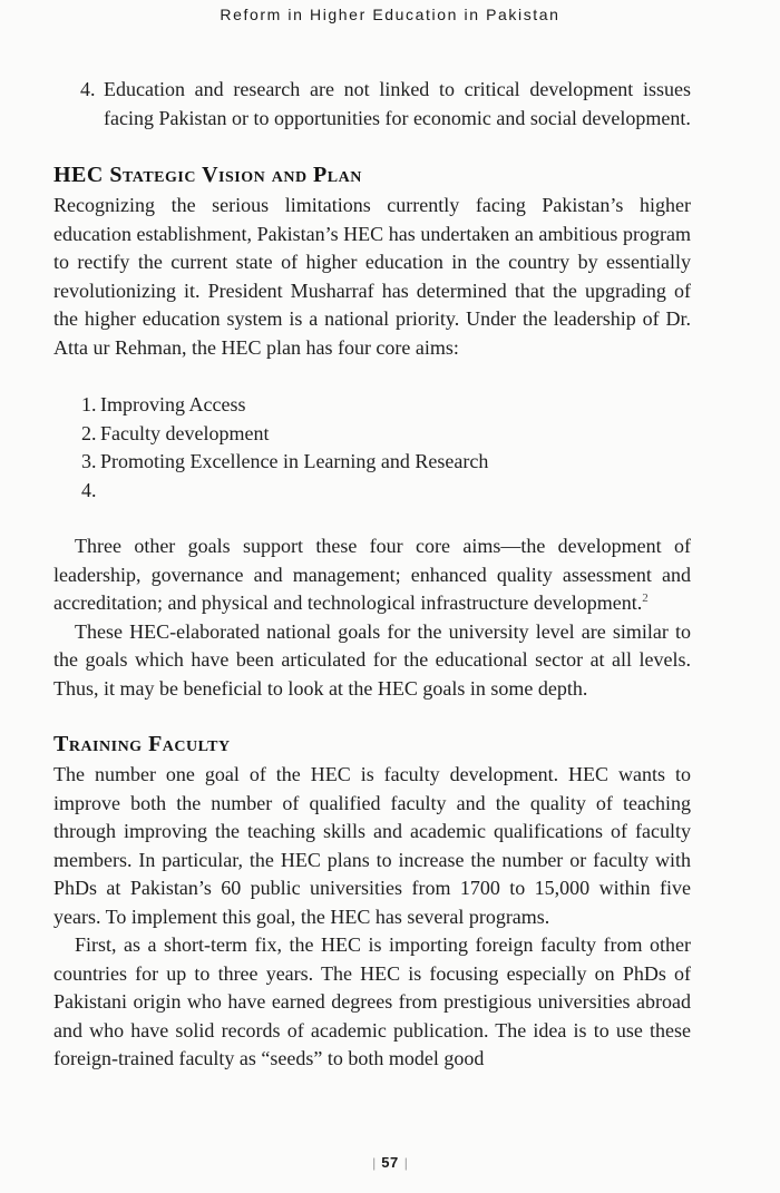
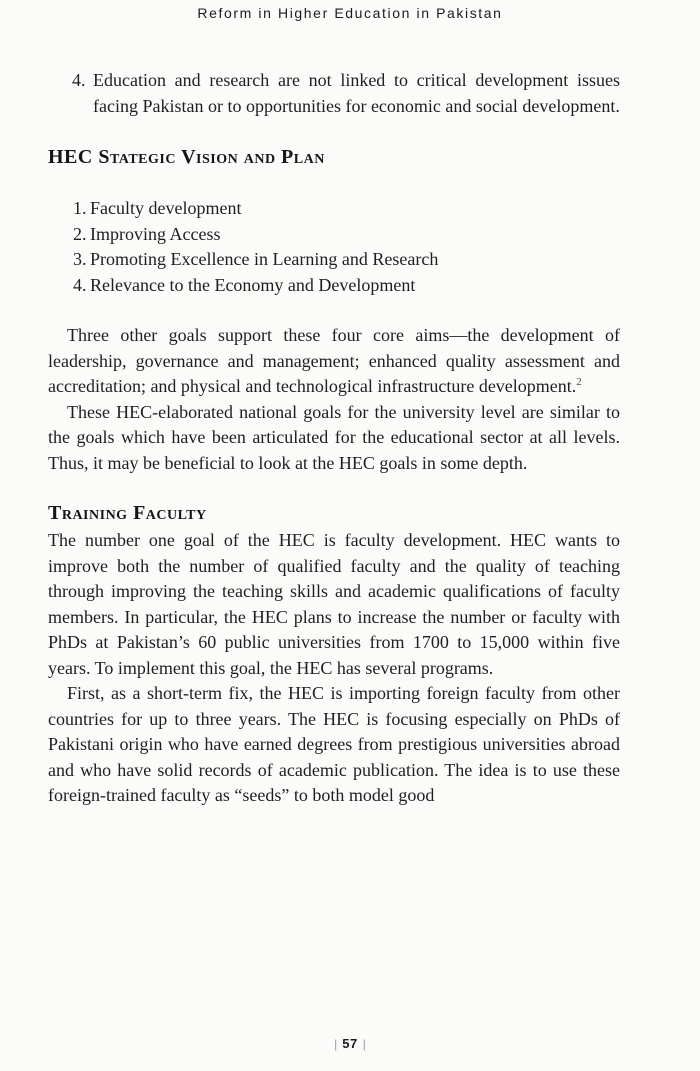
  Reform in Higher Education in Pakistan
  4.
  Education and research are not linked to critical development issues facing Pakistan or to opportunities for economic and social development.
  HEC Stategic Vision and Plan
- Recognizing the serious limitations currently facing Pakistan’s higher education establishment, Pakistan’s HEC has undertaken an ambitious program to rectify the current state of higher education in the country by essentially revolutionizing it. President Musharraf has determined that the upgrading of the higher education system is a national priority. Under the leadership of Dr. Atta ur Rehman, the HEC plan has four core aims:
  1.
- Improving Access
+ Faculty development
  2.
- Faculty development
+ Improving Access
  3.
  Promoting Excellence in Learning and Research
  4.
+ Relevance to the Economy and Development
  Three other goals support these four core aims—the development of leadership, governance and management; enhanced quality assessment and accreditation; and physical and technological infrastructure development.2
  These HEC-elaborated national goals for the university level are similar to the goals which have been articulated for the educational sector at all levels. Thus, it may be beneficial to look at the HEC goals in some depth.
  Training Faculty
  The number one goal of the HEC is faculty development. HEC wants to improve both the number of qualified faculty and the quality of teaching through improving the teaching skills and academic qualifications of faculty members. In particular, the HEC plans to increase the number or faculty with PhDs at Pakistan’s 60 public universities from 1700 to 15,000 within five years. To implement this goal, the HEC has several programs.
  First, as a short-term fix, the HEC is importing foreign faculty from other countries for up to three years. The HEC is focusing especially on PhDs of Pakistani origin who have earned degrees from prestigious universities abroad and who have solid records of academic publication. The idea is to use these foreign-trained faculty as “seeds” to both model good
  | 57 |
